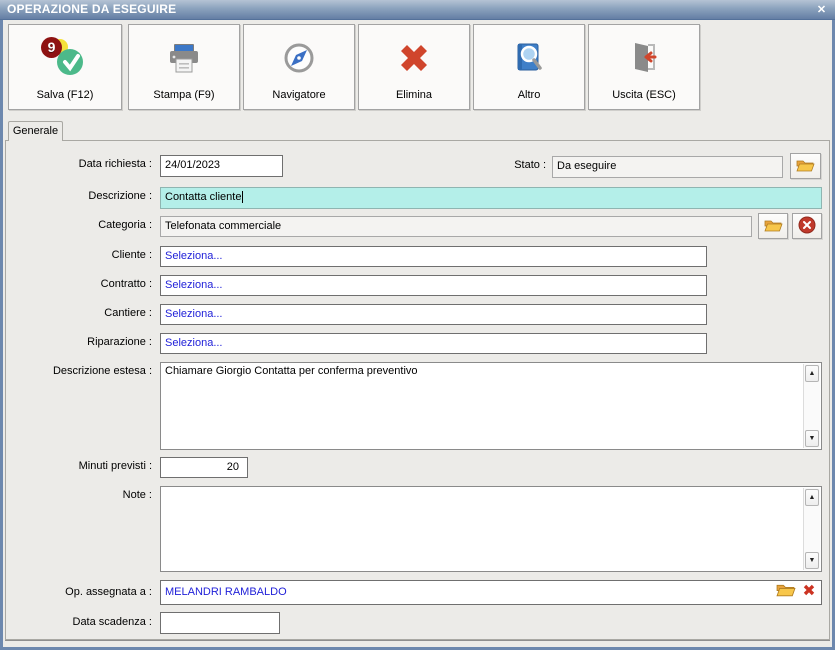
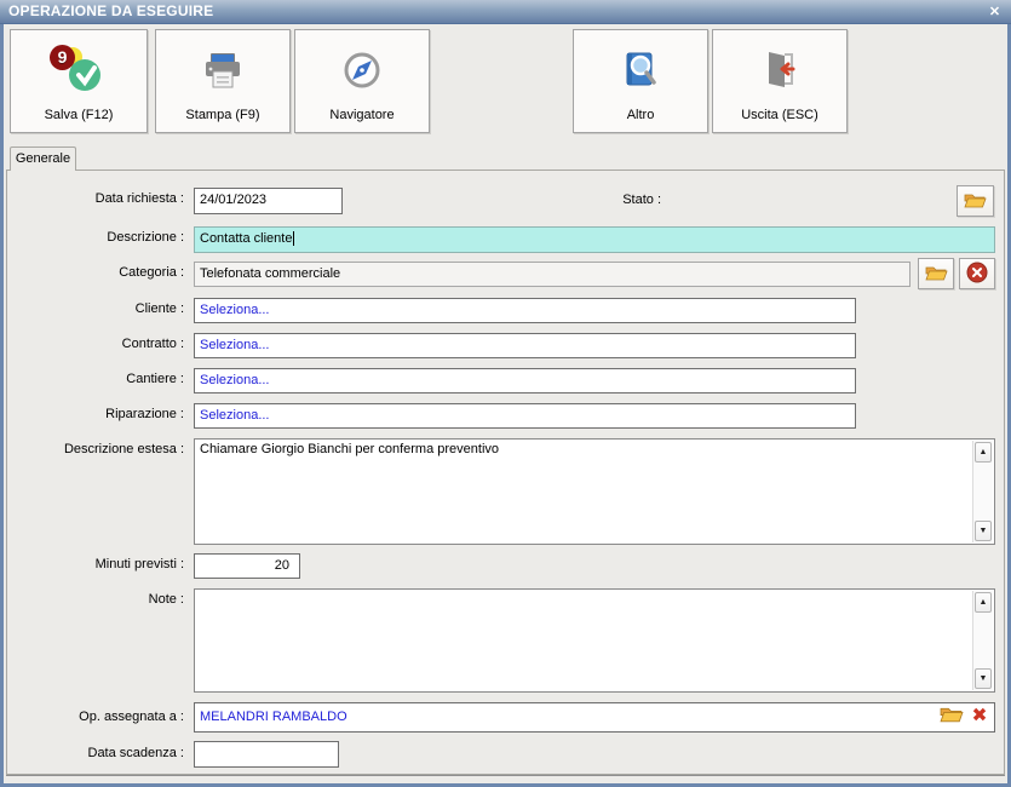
  OPERAZIONE DA ESEGUIRE
  ✕
  9
  Salva (F12)
  Stampa (F9)
  Navigatore
- Elimina
  Altro
  Uscita (ESC)
  Generale
  Data richiesta :
  24/01/2023
  Stato :
- Da eseguire
  Descrizione :
  Contatta cliente
  Categoria :
  Telefonata commerciale
  Cliente :
  Seleziona...
  Contratto :
  Seleziona...
  Cantiere :
  Seleziona...
  Riparazione :
  Seleziona...
  Descrizione estesa :
- Chiamare Giorgio Contatta per conferma preventivo
+ Chiamare Giorgio Bianchi per conferma preventivo
  Minuti previsti :
  20
  Note :
  Op. assegnata a :
  MELANDRI RAMBALDO
  Data scadenza :
